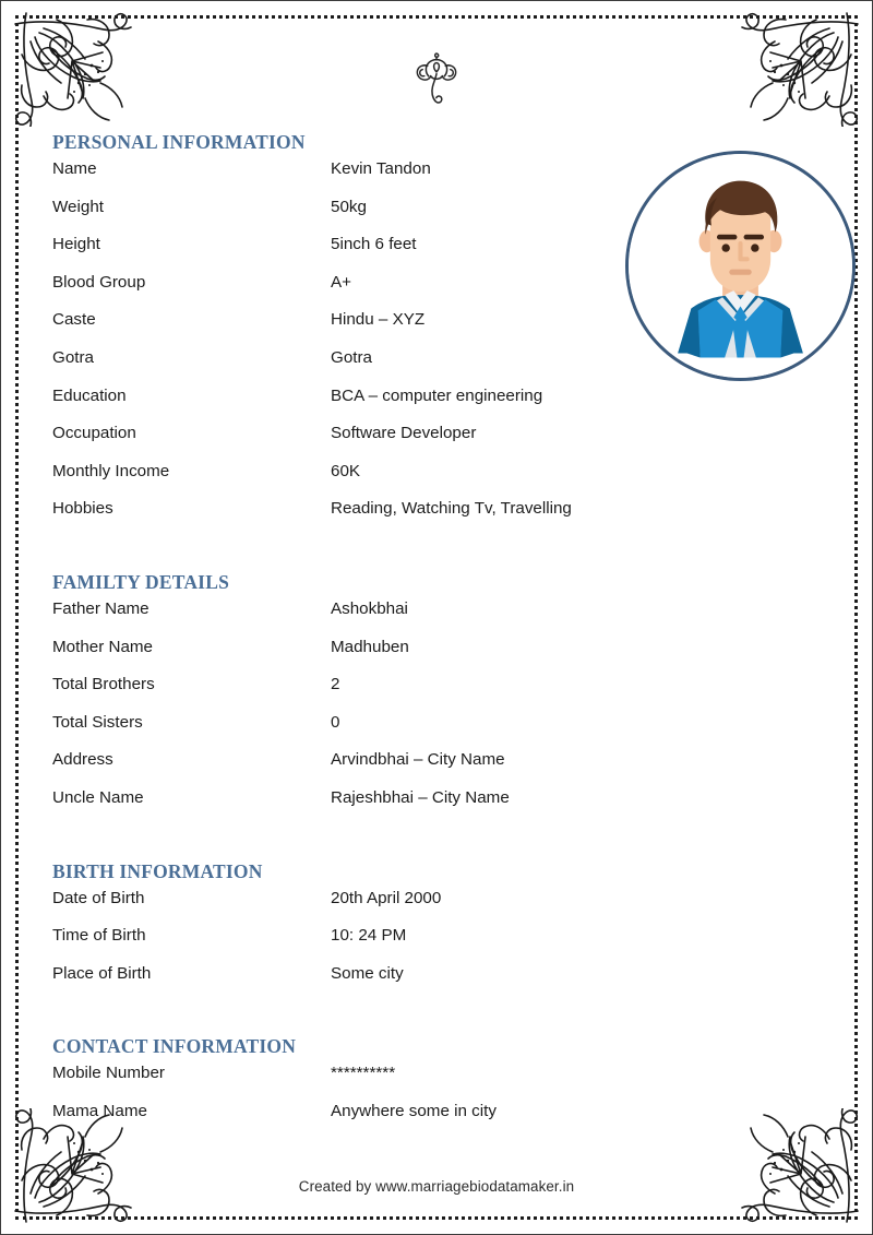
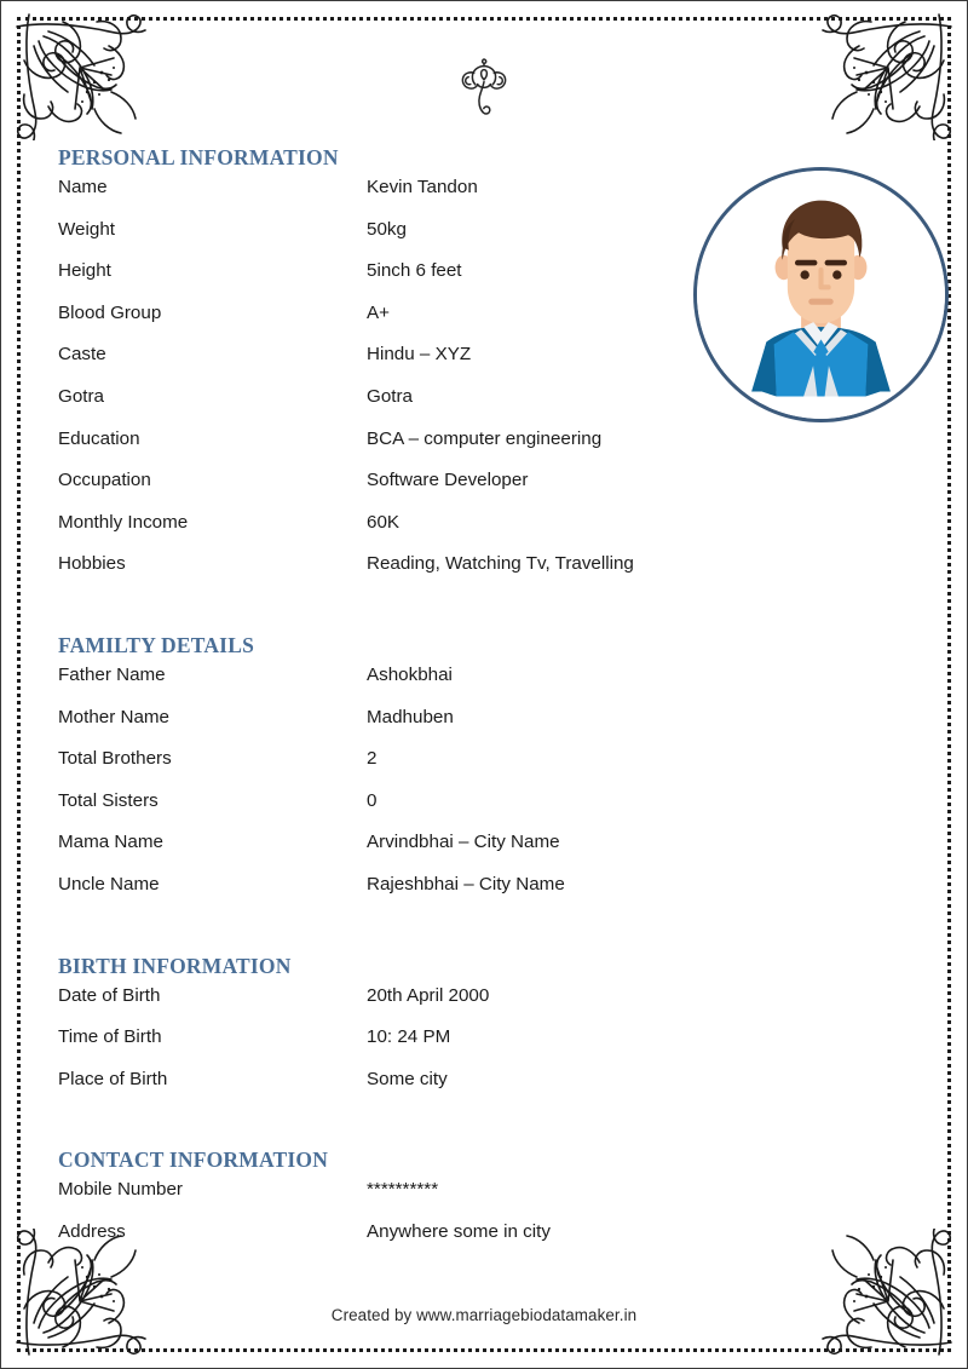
  PERSONAL INFORMATION
  Name
  Kevin Tandon
  Weight
  50kg
  Height
  5inch 6 feet
  Blood Group
  A+
  Caste
  Hindu – XYZ
  Gotra
  Gotra
  Education
  BCA – computer engineering
  Occupation
  Software Developer
  Monthly Income
  60K
  Hobbies
  Reading, Watching Tv, Travelling
  FAMILTY DETAILS
  Father Name
  Ashokbhai
  Mother Name
  Madhuben
  Total Brothers
  2
  Total Sisters
  0
- Address
+ Mama Name
  Arvindbhai – City Name
  Uncle Name
  Rajeshbhai – City Name
  BIRTH INFORMATION
  Date of Birth
  20th April 2000
  Time of Birth
  10: 24 PM
  Place of Birth
  Some city
  CONTACT INFORMATION
  Mobile Number
  **********
- Mama Name
+ Address
  Anywhere some in city
  Created by www.marriagebiodatamaker.in
